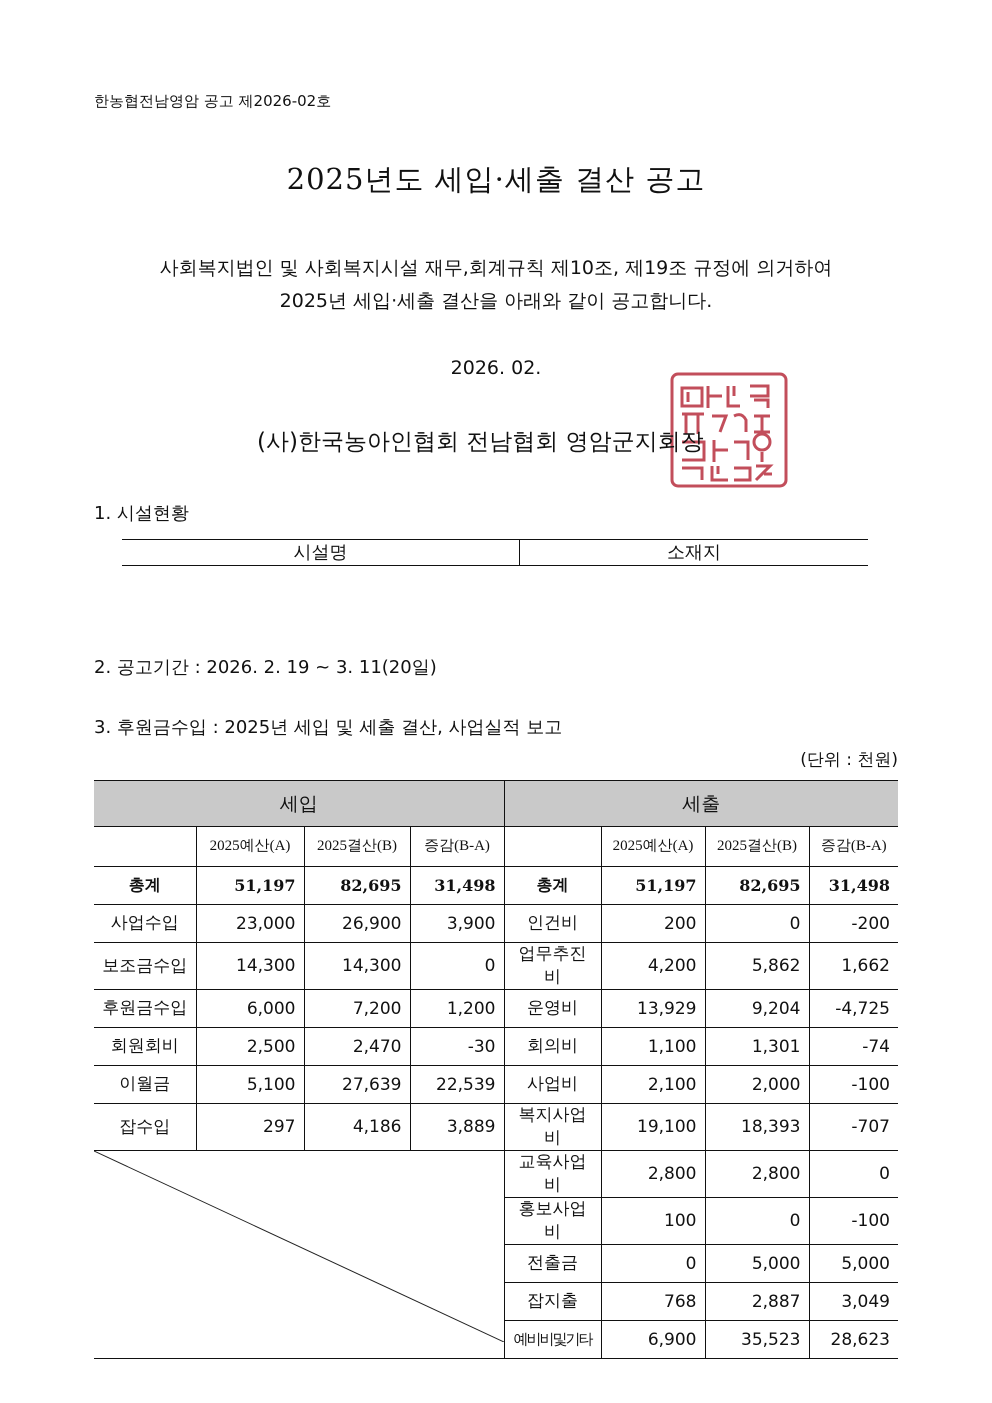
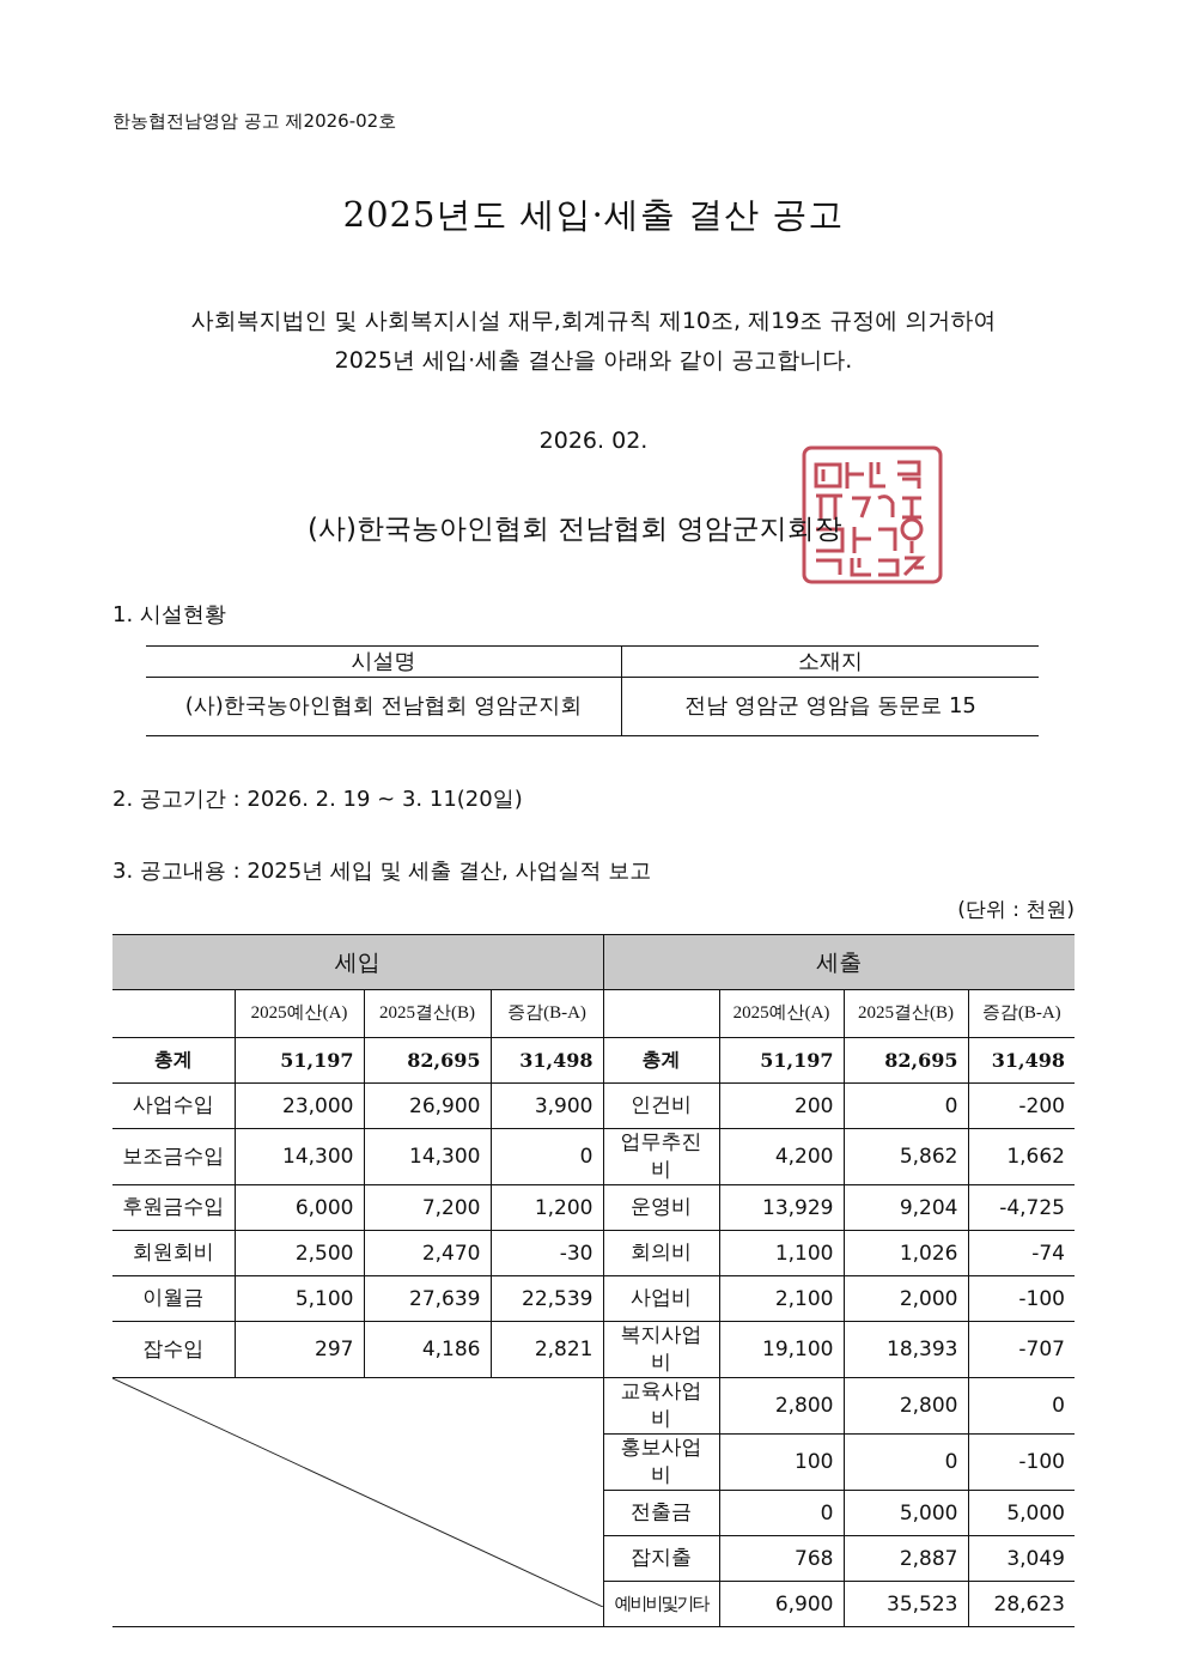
  한농협전남영암 공고 제2026-02호
  2025년도 세입·세출 결산 공고
  사회복지법인 및 사회복지시설 재무,회계규칙 제10조, 제19조 규정에 의거하여
  2025년 세입·세출 결산을 아래와 같이 공고합니다.
  2026. 02.
  (사)한국농아인협회 전남협회 영암군지회장
  1. 시설현황
  시설명	소재지
+ (사)한국농아인협회 전남협회 영암군지회	전남 영암군 영암읍 동문로 15
  2. 공고기간 : 2026. 2. 19 ~ 3. 11(20일)
- 3. 후원금수입 : 2025년 세입 및 세출 결산, 사업실적 보고
+ 3. 공고내용 : 2025년 세입 및 세출 결산, 사업실적 보고
  (단위 : 천원)
  세입	세출
  	2025예산(A)	2025결산(B)	증감(B-A)		2025예산(A)	2025결산(B)	증감(B-A)
  총계	51,197	82,695	31,498	총계	51,197	82,695	31,498
  사업수입	23,000	26,900	3,900	인건비	200	0	-200
  보조금수입	14,300	14,300	0	업무추진비	4,200	5,862	1,662
  후원금수입	6,000	7,200	1,200	운영비	13,929	9,204	-4,725
- 회원회비	2,500	2,470	-30	회의비	1,100	1,301	-74
+ 회원회비	2,500	2,470	-30	회의비	1,100	1,026	-74
  이월금	5,100	27,639	22,539	사업비	2,100	2,000	-100
- 잡수입	297	4,186	3,889	복지사업비	19,100	18,393	-707
+ 잡수입	297	4,186	2,821	복지사업비	19,100	18,393	-707
  	교육사업비	2,800	2,800	0
  홍보사업비	100	0	-100
  전출금	0	5,000	5,000
  잡지출	768	2,887	3,049
  예비비및기타	6,900	35,523	28,623
